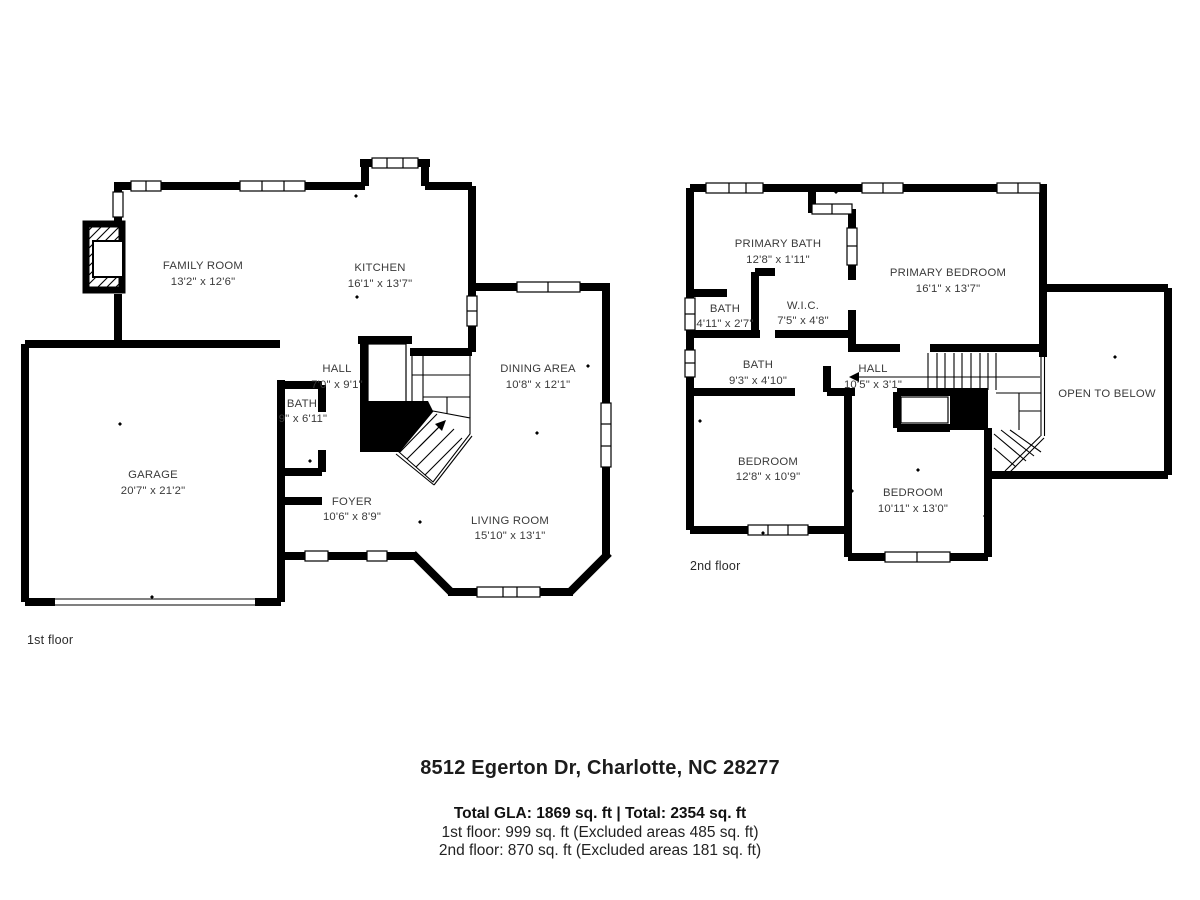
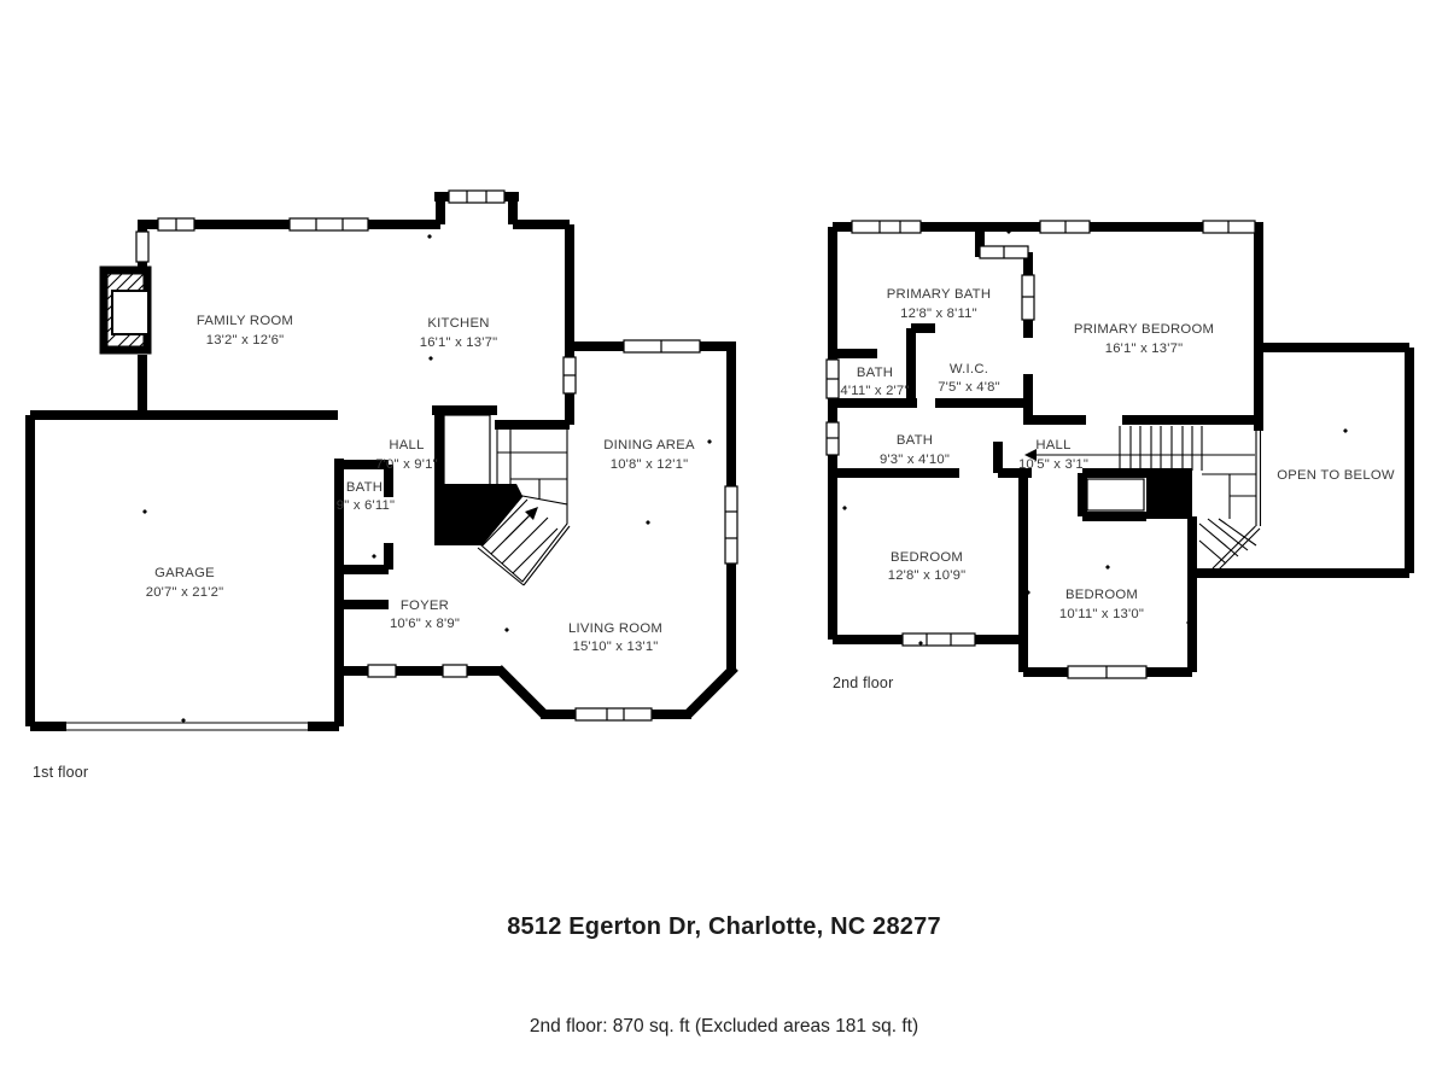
  FAMILY ROOM
  13'2" x 12'6"
  KITCHEN
  16'1" x 13'7"
  HALL
  7'0" x 9'1"
  BATH
  9" x 6'11"
  GARAGE
  20'7" x 21'2"
  FOYER
  10'6" x 8'9"
  DINING AREA
  10'8" x 12'1"
  LIVING ROOM
  15'10" x 13'1"
  1st floor
  PRIMARY BATH
- 12'8" x 1'11"
+ 12'8" x 8'11"
  BATH
  4'11" x 2'7"
  W.I.C.
  7'5" x 4'8"
  PRIMARY BEDROOM
  16'1" x 13'7"
  BATH
  9'3" x 4'10"
  HALL
  10'5" x 3'1"
  OPEN TO BELOW
  BEDROOM
  12'8" x 10'9"
  BEDROOM
  10'11" x 13'0"
  2nd floor
  8512 Egerton Dr, Charlotte, NC 28277
- Total GLA: 1869 sq. ft | Total: 2354 sq. ft
- 1st floor: 999 sq. ft (Excluded areas 485 sq. ft)
  2nd floor: 870 sq. ft (Excluded areas 181 sq. ft)
